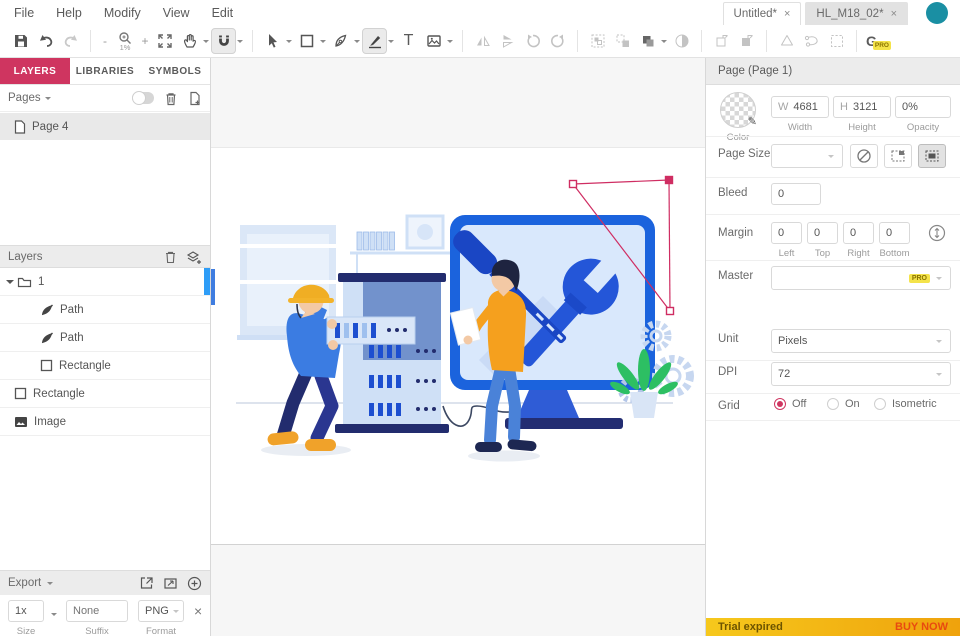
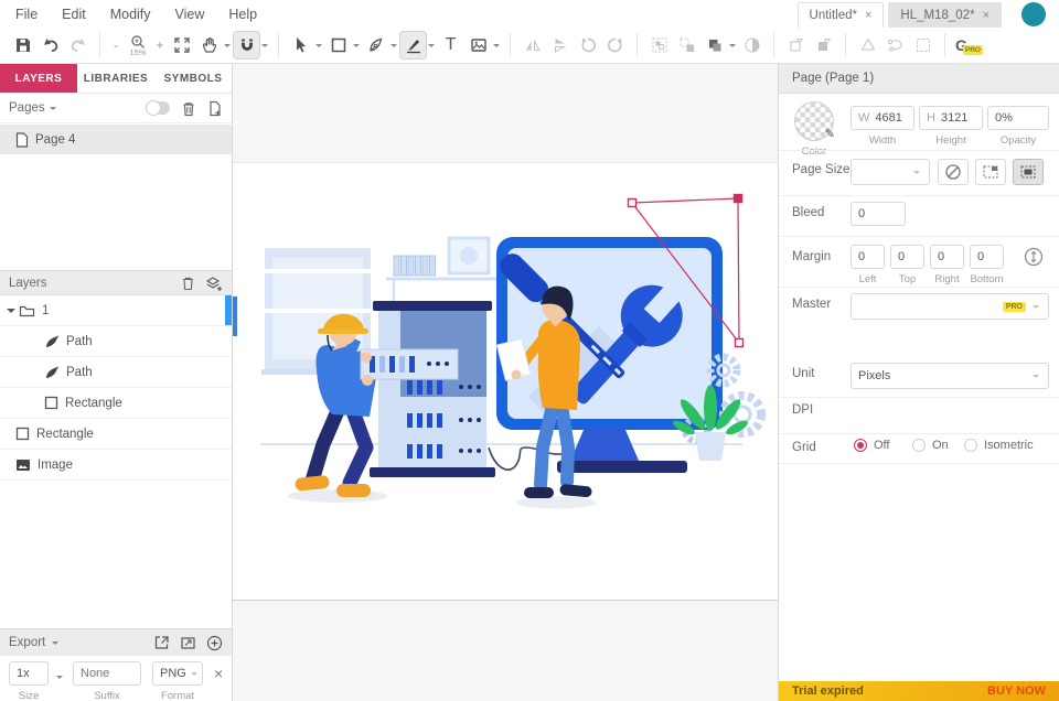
  File
- Help
+ Edit
  Modify
  View
- Edit
+ Help
  Untitled*
  ×
  HL_M18_02*
  ×
  -
- 1%
+ 15%
  +
  T
  G
  LAYERS
  LIBRARIES
  SYMBOLS
  Pages
  Page 4
  Layers
  1
  Path
  Path
  Rectangle
  Rectangle
  Image
  Export
  1x
  Size
  None
  Suffix
  PNG
  Format
  ×
  Page (Page 1)
  ✎
  Color
  W
  4681
  Width
  H
  3121
  Height
  0%
  Opacity
  Page Size
  Bleed
  0
  Margin
  0
  0
  0
  0
  Left
  Top
  Right
  Bottom
  Master
  Unit
  Pixels
  DPI
- 72
  Grid
  Off
  On
  Isometric
  Trial expired
  BUY NOW
